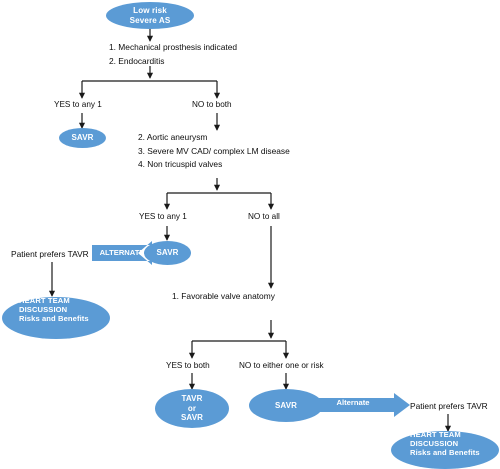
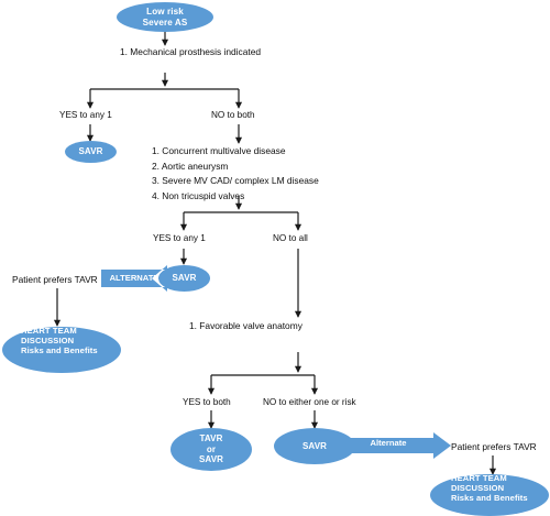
  Low risk
  Severe AS
  1. Mechanical prosthesis indicated
- 2. Endocarditis
  YES to any 1
  NO to both
  SAVR
+ 1. Concurrent multivalve disease
  2. Aortic aneurysm
  3. Severe MV CAD/ complex LM disease
  4. Non tricuspid valves
  YES to any 1
  NO to all
  SAVR
  ALTERNATE
  Patient prefers TAVR
  HEART TEAM
  DISCUSSION
  Risks and Benefits
  1. Favorable valve anatomy
  YES to both
  NO to either one or risk
  TAVR
  or
  SAVR
  SAVR
  Alternate
  Patient prefers TAVR
  HEART TEAM
  DISCUSSION
  Risks and Benefits
